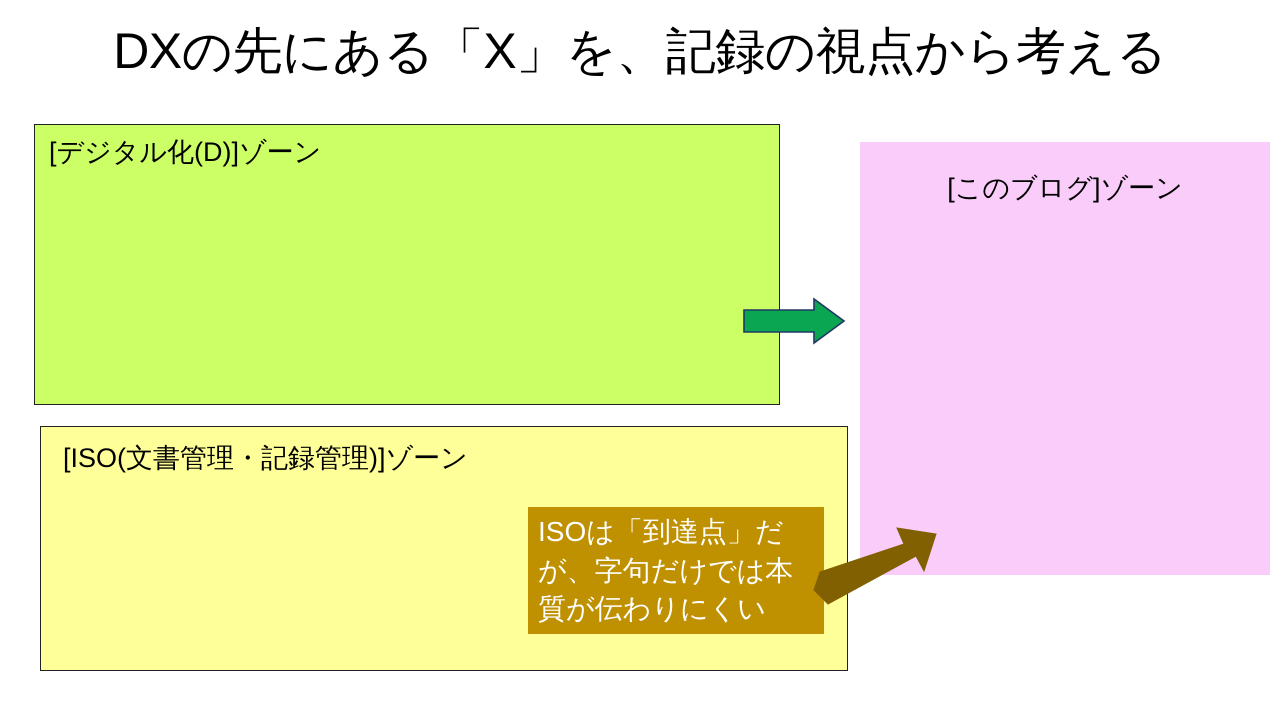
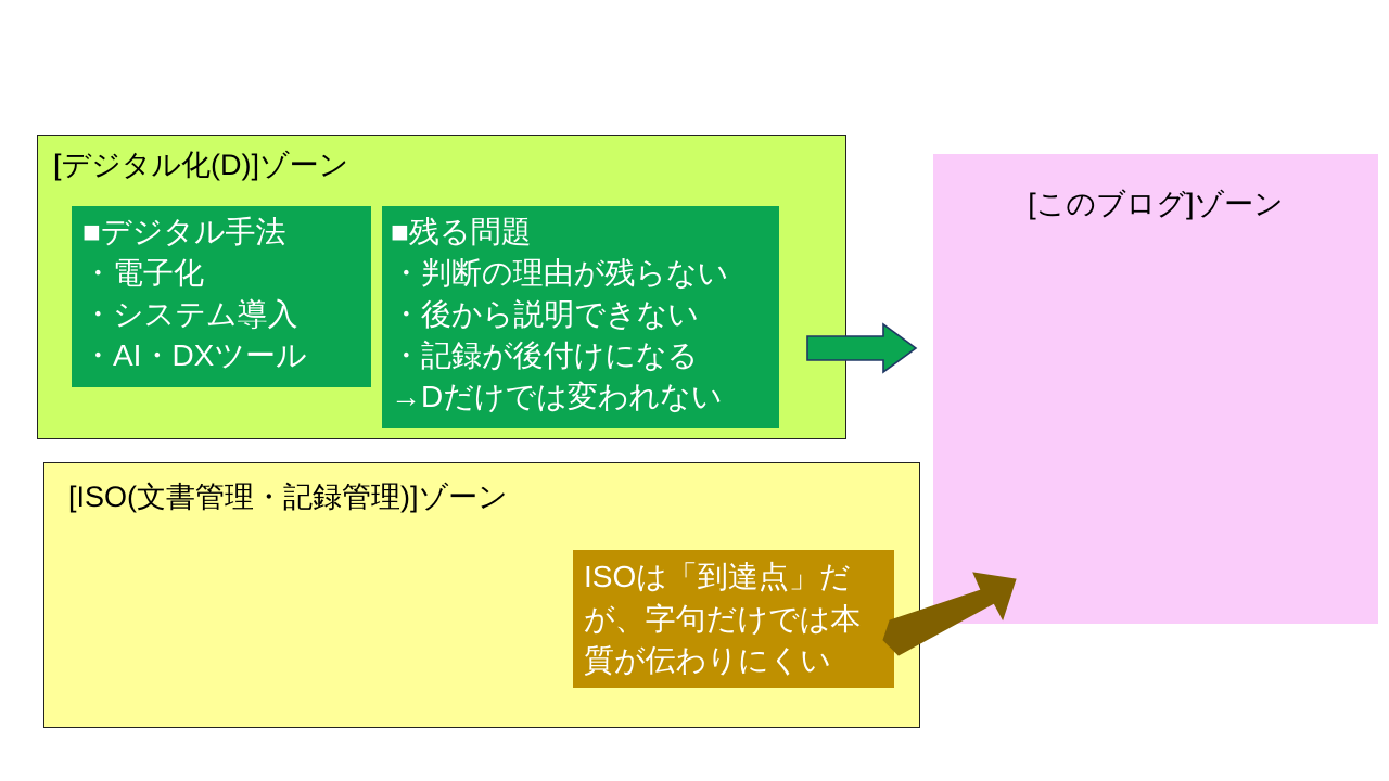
- DXの先にある「X」を、記録の視点から考える
  [デジタル化(D)]ゾーン
+ ■デジタル手法
+ ・電子化
+ ・システム導入
+ ・AI・DXツール
+ ■残る問題
+ ・判断の理由が残らない
+ ・後から説明できない
+ ・記録が後付けになる
+ →Dだけでは変われない
  [ISO(文書管理・記録管理)]ゾーン
  ISOは「到達点」だ
  が、字句だけでは本
  質が伝わりにくい
  [このブログ]ゾーン
